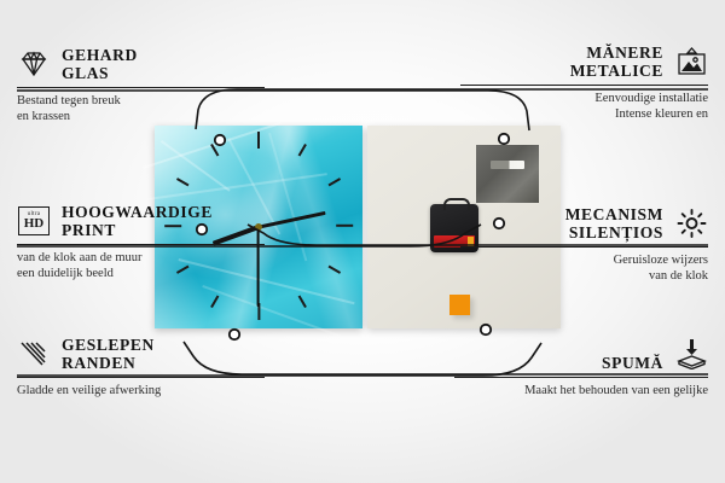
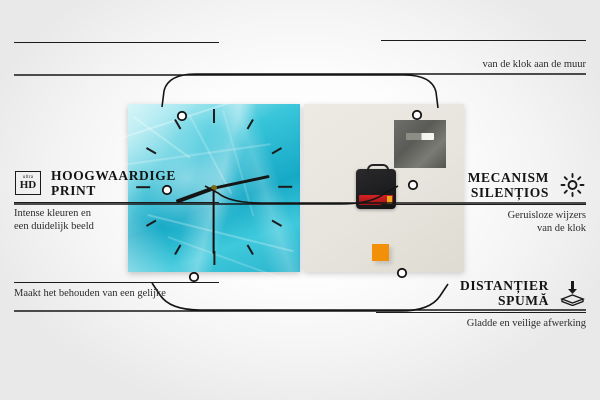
- GEHARD
- GLAS
- Bestand tegen breuk
- en krassen
  HD
  HOOGWAARDIGE
  PRINT
- van de klok aan de muur
+ Intense kleuren en
  een duidelijk beeld
- GESLEPEN
- RANDEN
- Gladde en veilige afwerking
+ Maakt het behouden van een gelijke
- MĂNERE
- METALICE
- Eenvoudige installatie
- Intense kleuren en
+ van de klok aan de muur
  MECANISM
  SILENȚIOS
  Geruisloze wijzers
  van de klok
+ DISTANȚIER
  SPUMĂ
- Maakt het behouden van een gelijke
+ Gladde en veilige afwerking
